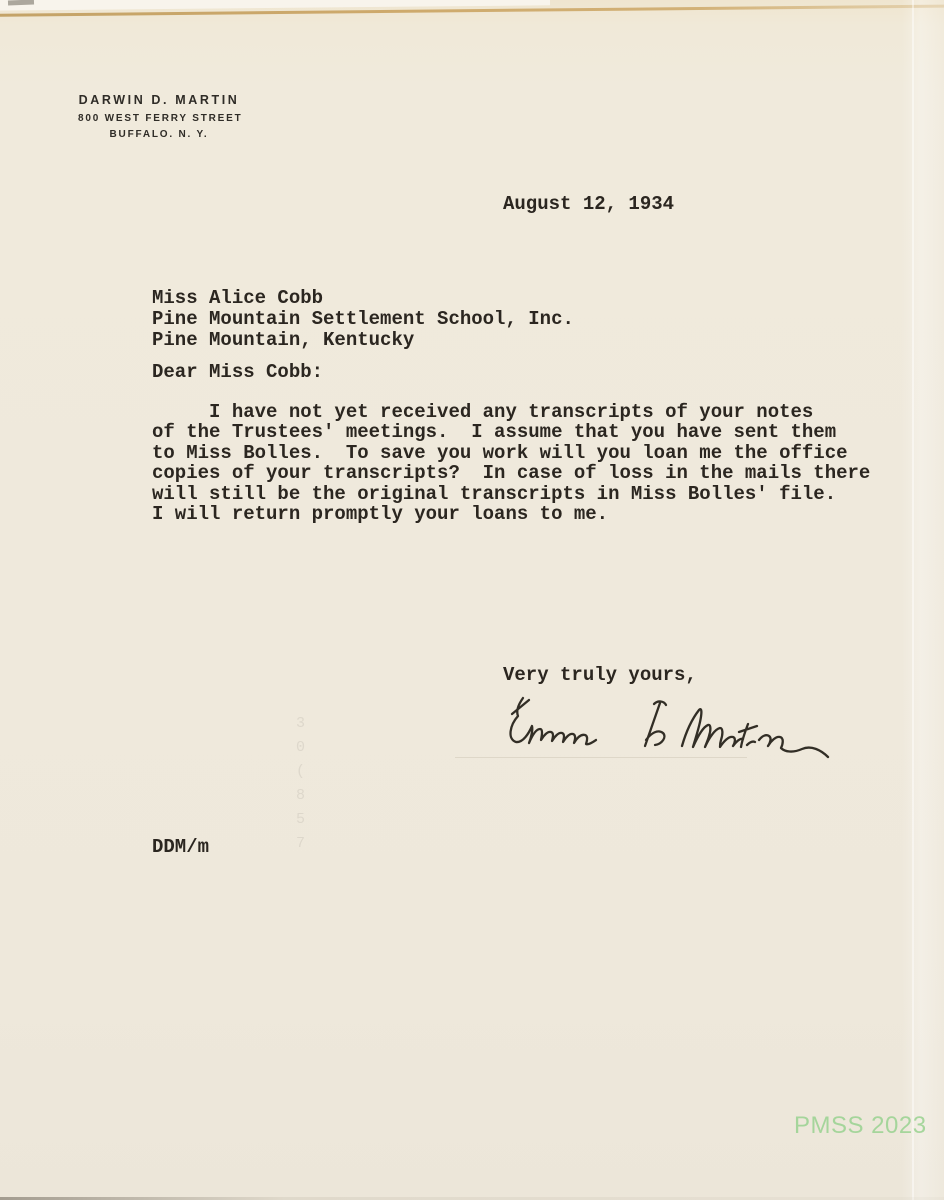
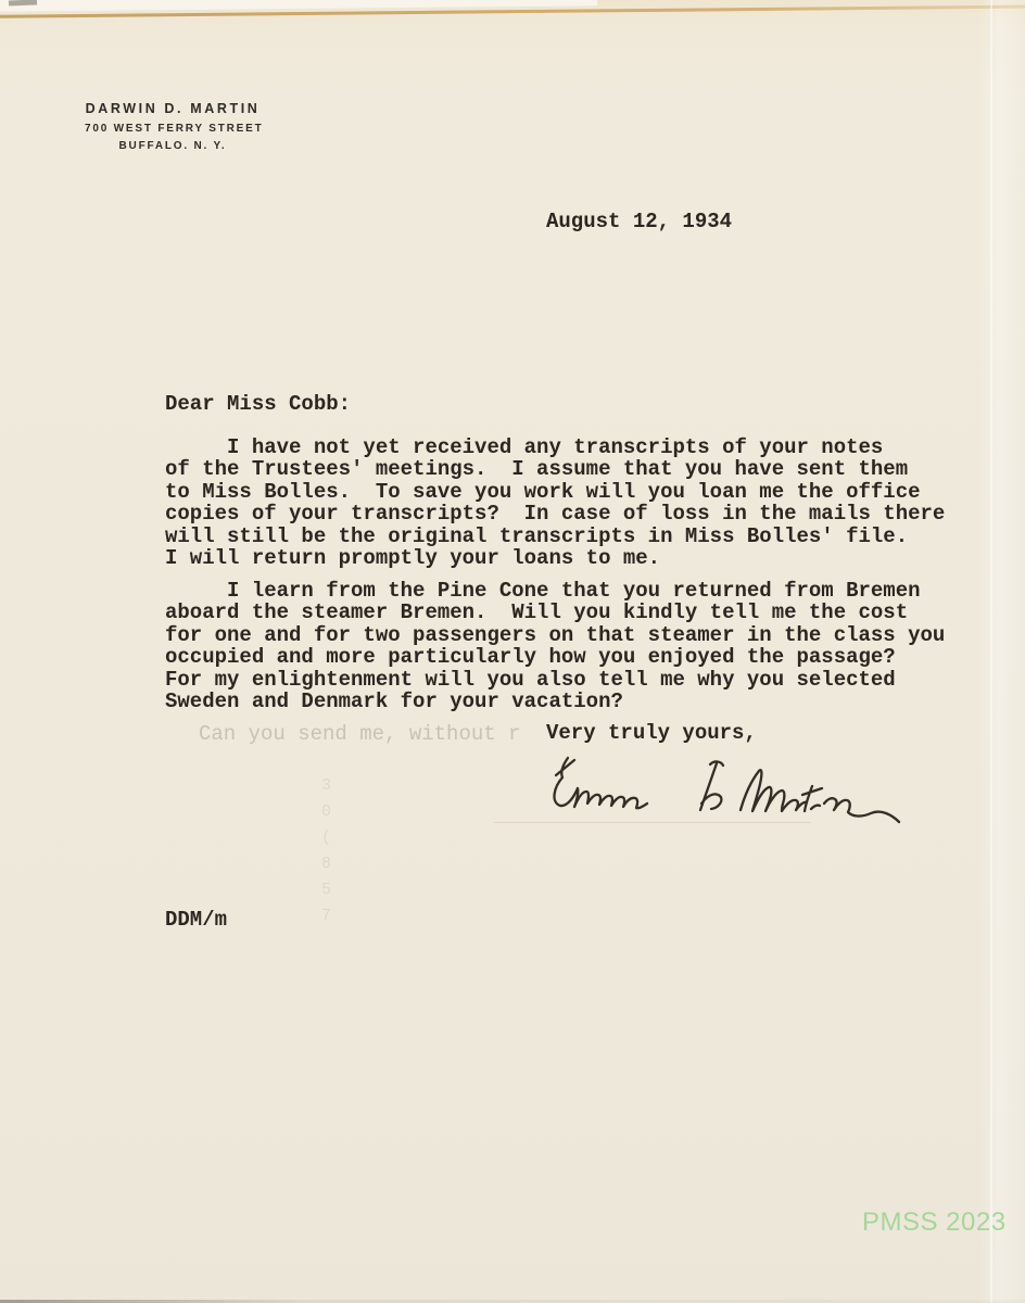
  DARWIN D. MARTIN
- 800 WEST FERRY STREET
+ 700 WEST FERRY STREET
  BUFFALO. N. Y.
  August 12, 1934
- Miss Alice Cobb
- Pine Mountain Settlement School, Inc.
- Pine Mountain, Kentucky
  Dear Miss Cobb:
  I have not yet received any transcripts of your notes
  of the Trustees' meetings. I assume that you have sent them
  to Miss Bolles. To save you work will you loan me the office
  copies of your transcripts? In case of loss in the mails there
  will still be the original transcripts in Miss Bolles' file.
  I will return promptly your loans to me.
+ I learn from the Pine Cone that you returned from Bremen
+ aboard the steamer Bremen. Will you kindly tell me the cost
+ for one and for two passengers on that steamer in the class you
+ occupied and more particularly how you enjoyed the passage?
+ For my enlightenment will you also tell me why you selected
+ Sweden and Denmark for your vacation?
+ Can you send me, without r
  Very truly yours,
  DDM/m
  PMSS 2023
